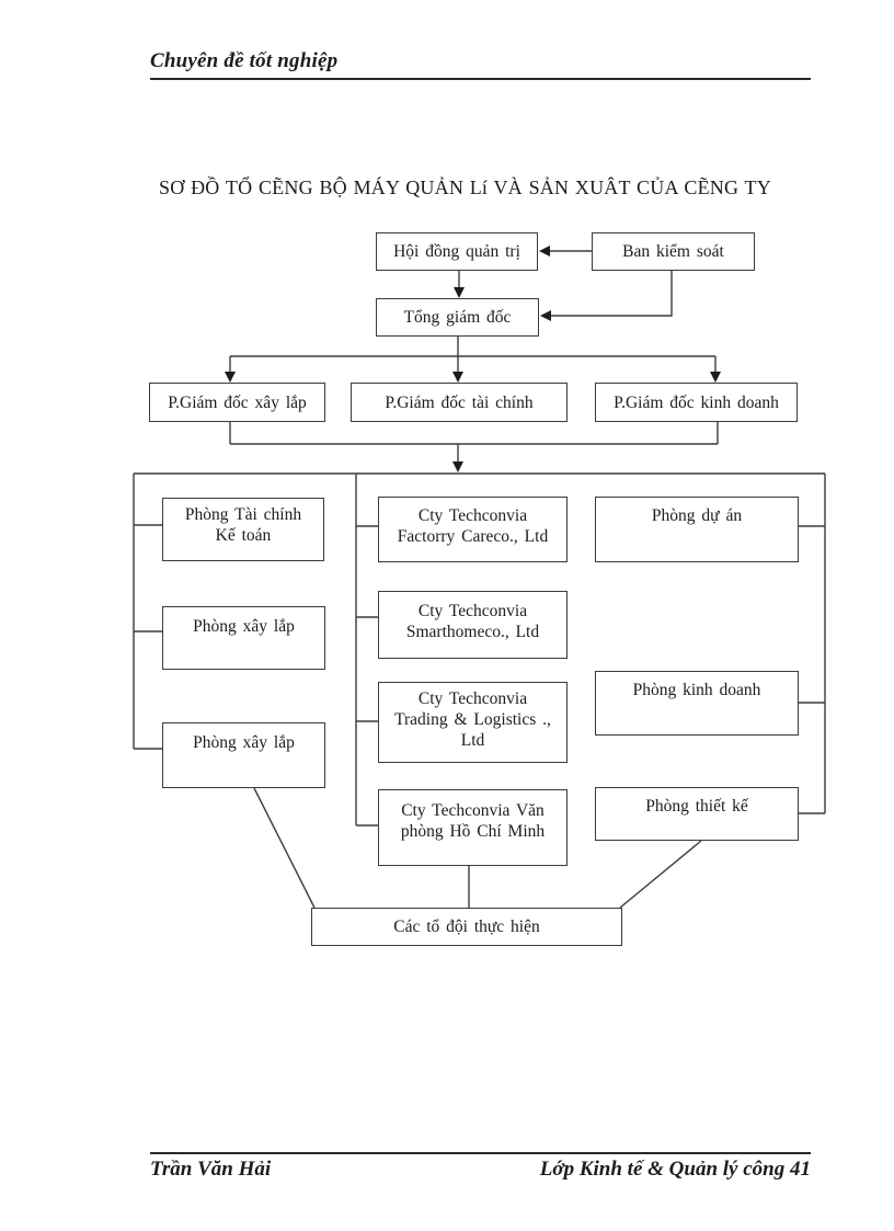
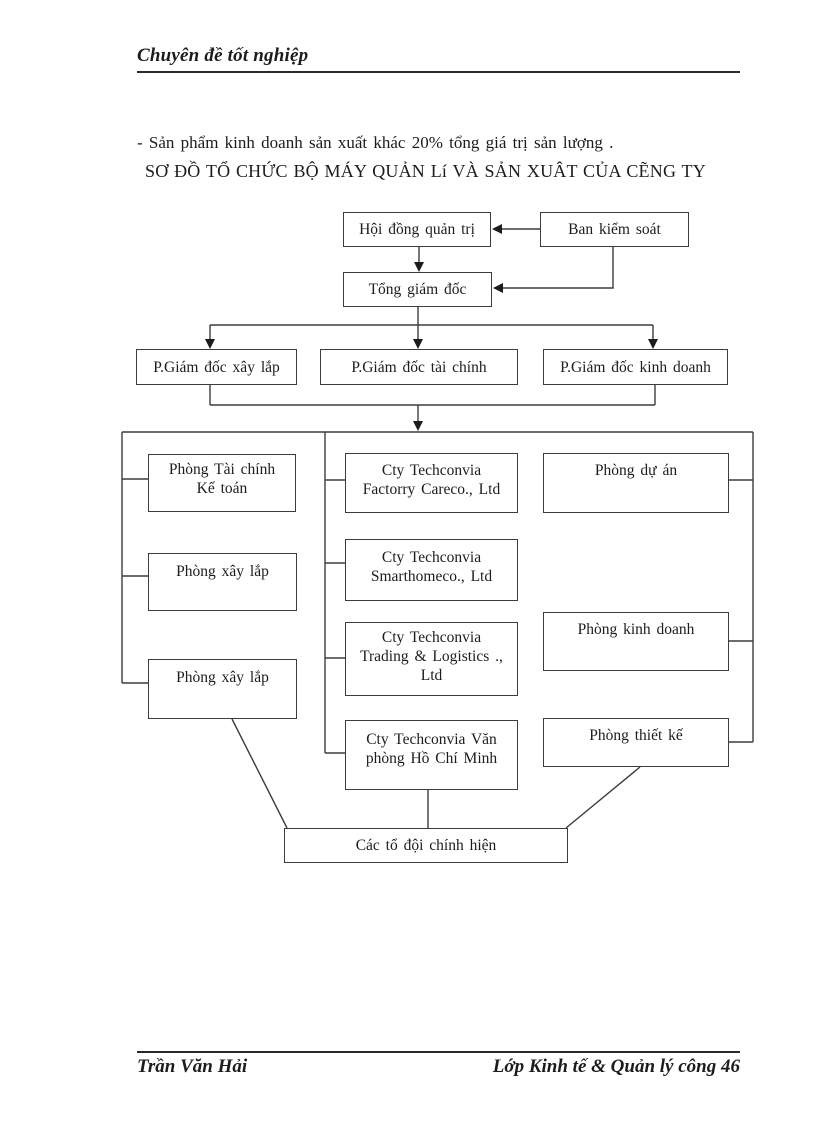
  Chuyên đề tốt nghiệp
+ - Sản phẩm kinh doanh sản xuất khác 20% tổng giá trị sản lượng .
- SƠ ĐỒ TỔ CẼNG BỘ MÁY QUẢN Lí VÀ SẢN XUÂT CỦA CẼNG TY
+ SƠ ĐỒ TỔ CHỨC BỘ MÁY QUẢN Lí VÀ SẢN XUÂT CỦA CẼNG TY
  Hội đồng quản trị
  Ban kiểm soát
  Tổng giám đốc
  P.Giám đốc xây lắp
  P.Giám đốc tài chính
  P.Giám đốc kinh doanh
  Phòng Tài chính
  Kế toán
  Phòng xây lắp
  Phòng xây lắp
  Cty Techconvia
  Factorry Careco., Ltd
  Cty Techconvia
  Smarthomeco., Ltd
  Cty Techconvia
  Trading & Logistics .,
  Ltd
  Cty Techconvia Văn
  phòng Hồ Chí Minh
  Phòng dự án
  Phòng kinh doanh
  Phòng thiết kế
- Các tổ đội thực hiện
+ Các tổ đội chính hiện
  Trần Văn Hải
- Lớp Kinh tế & Quản lý công 41
+ Lớp Kinh tế & Quản lý công 46
